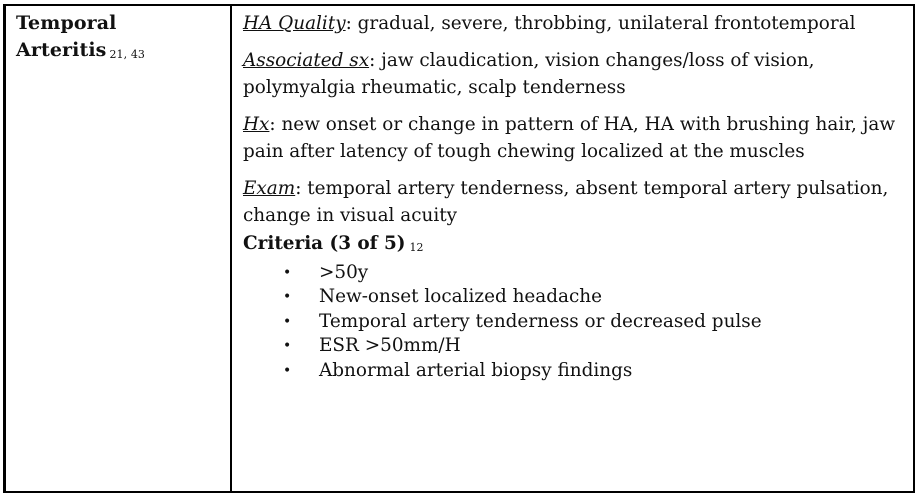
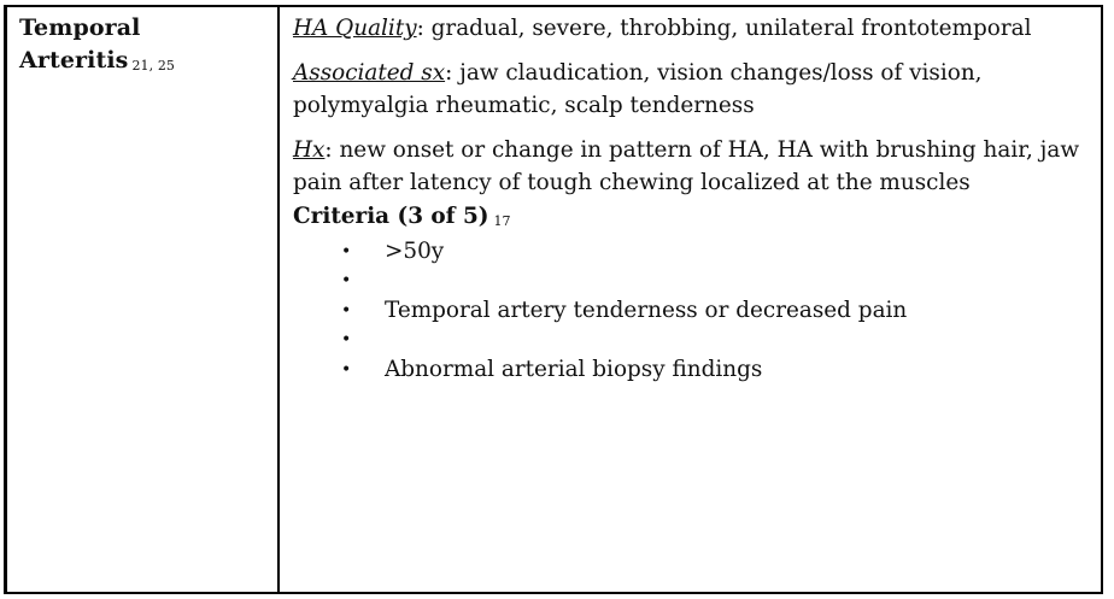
  Temporal
- Arteritis 21, 43
+ Arteritis 21, 25
  HA Quality: gradual, severe, throbbing, unilateral frontotemporal
  Associated sx: jaw claudication, vision changes/loss of vision, polymyalgia rheumatic, scalp tenderness
  Hx: new onset or change in pattern of HA, HA with brushing hair, jaw pain after latency of tough chewing localized at the muscles
- Exam: temporal artery tenderness, absent temporal artery pulsation, change in visual acuity
- Criteria (3 of 5) 12
+ Criteria (3 of 5) 17
  •
  >50y
  •
- New-onset localized headache
  •
- Temporal artery tenderness or decreased pulse
+ Temporal artery tenderness or decreased pain
  •
- ESR >50mm/H
  •
  Abnormal arterial biopsy findings
